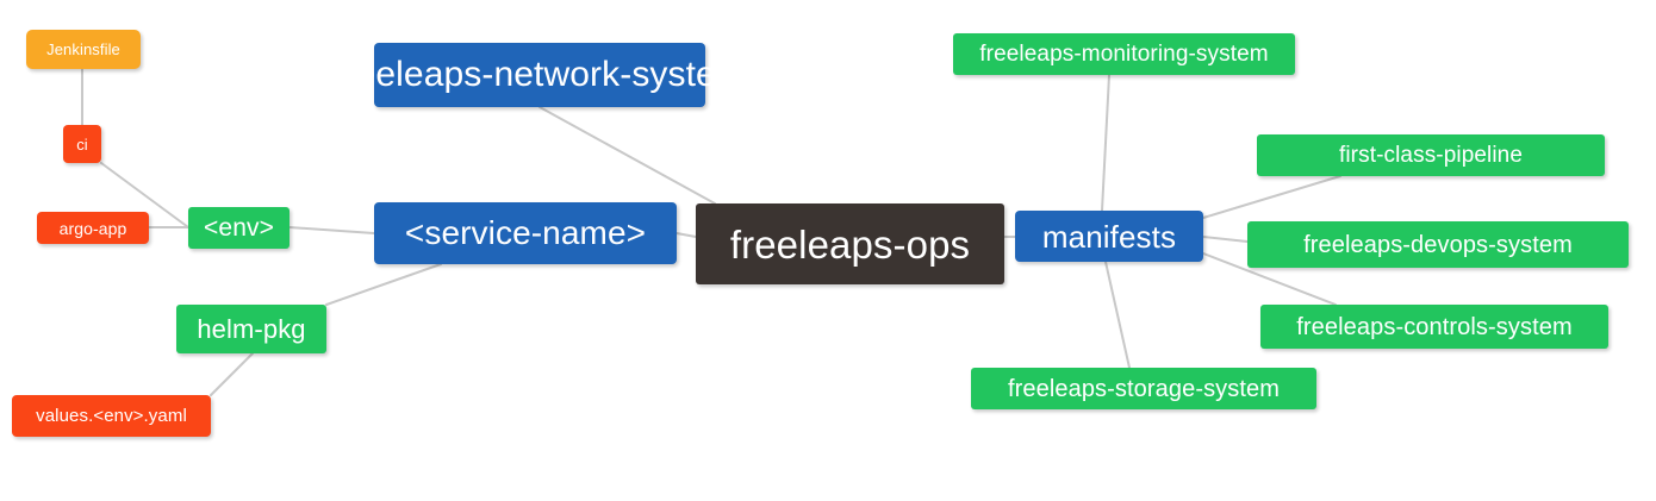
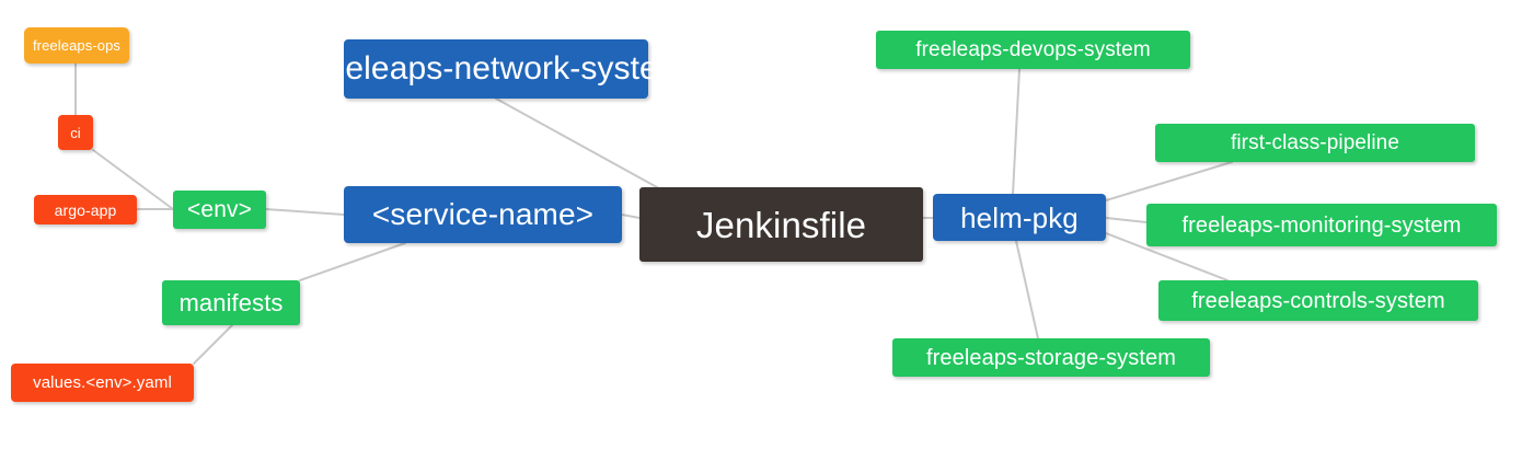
- Jenkinsfile
+ freeleaps-ops
  ci
  argo-app
  values.<env>.yaml
  <env>
- helm-pkg
+ manifests
  freeleaps-network-system
  <service-name>
- freeleaps-ops
+ Jenkinsfile
- manifests
+ helm-pkg
- freeleaps-monitoring-system
+ freeleaps-devops-system
  first-class-pipeline
- freeleaps-devops-system
+ freeleaps-monitoring-system
  freeleaps-controls-system
  freeleaps-storage-system
